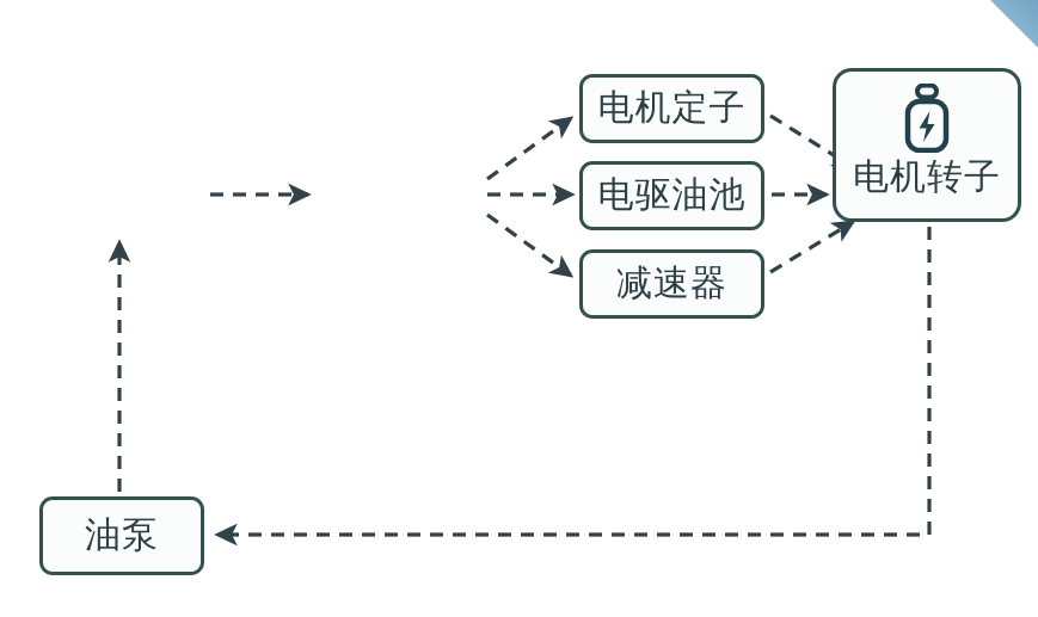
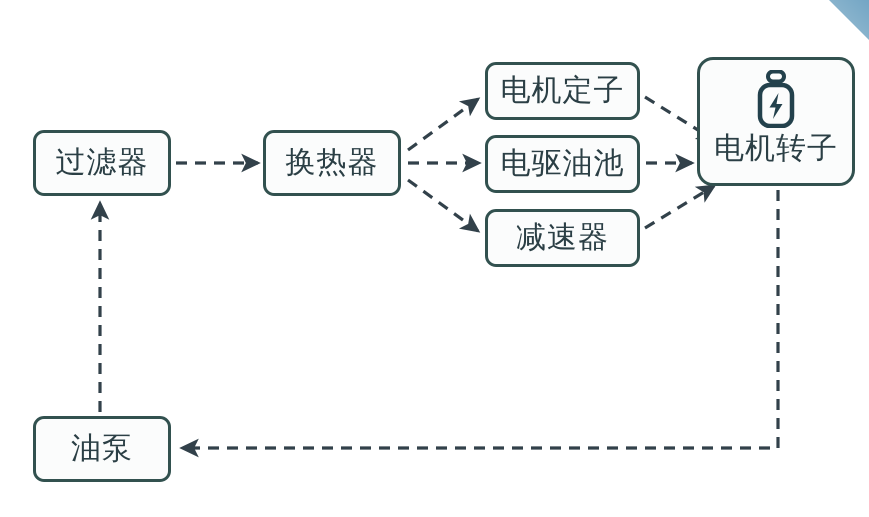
+ 过滤器
+ 换热器
  电机定子
  电驱油池
  减速器
  电机转子
  油泵
